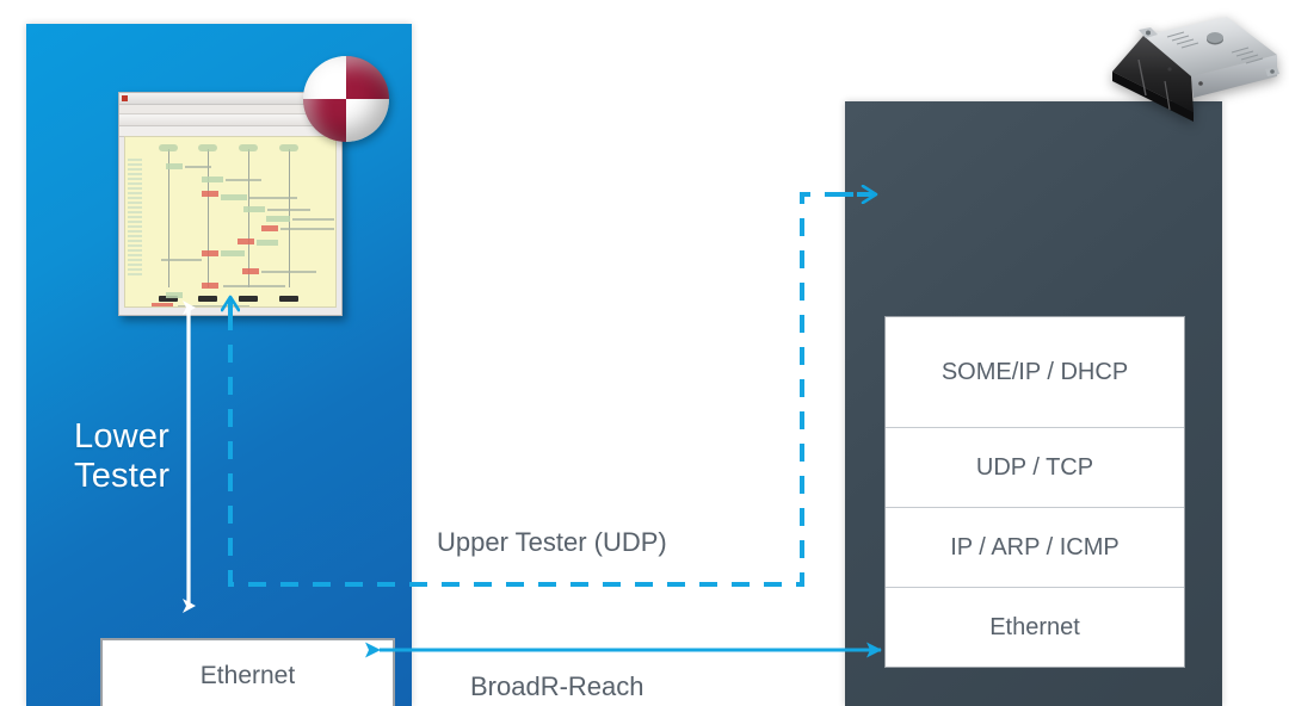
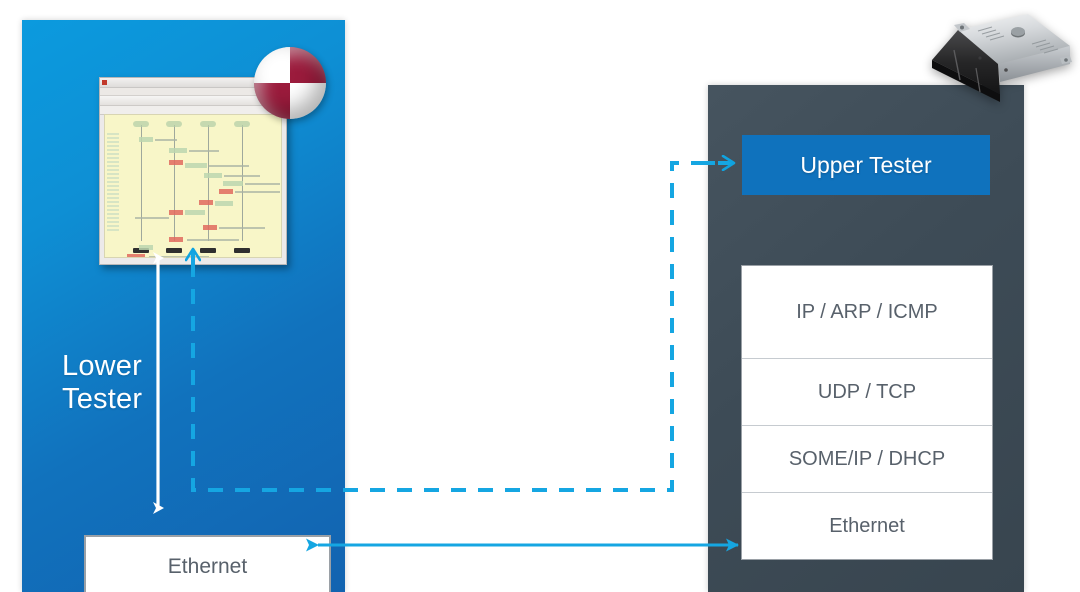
  Lower
  Tester
  Ethernet
+ Upper Tester
- SOME/IP / DHCP
+ IP / ARP / ICMP
  UDP / TCP
- IP / ARP / ICMP
+ SOME/IP / DHCP
  Ethernet
- Upper Tester (UDP)
- BroadR-Reach
